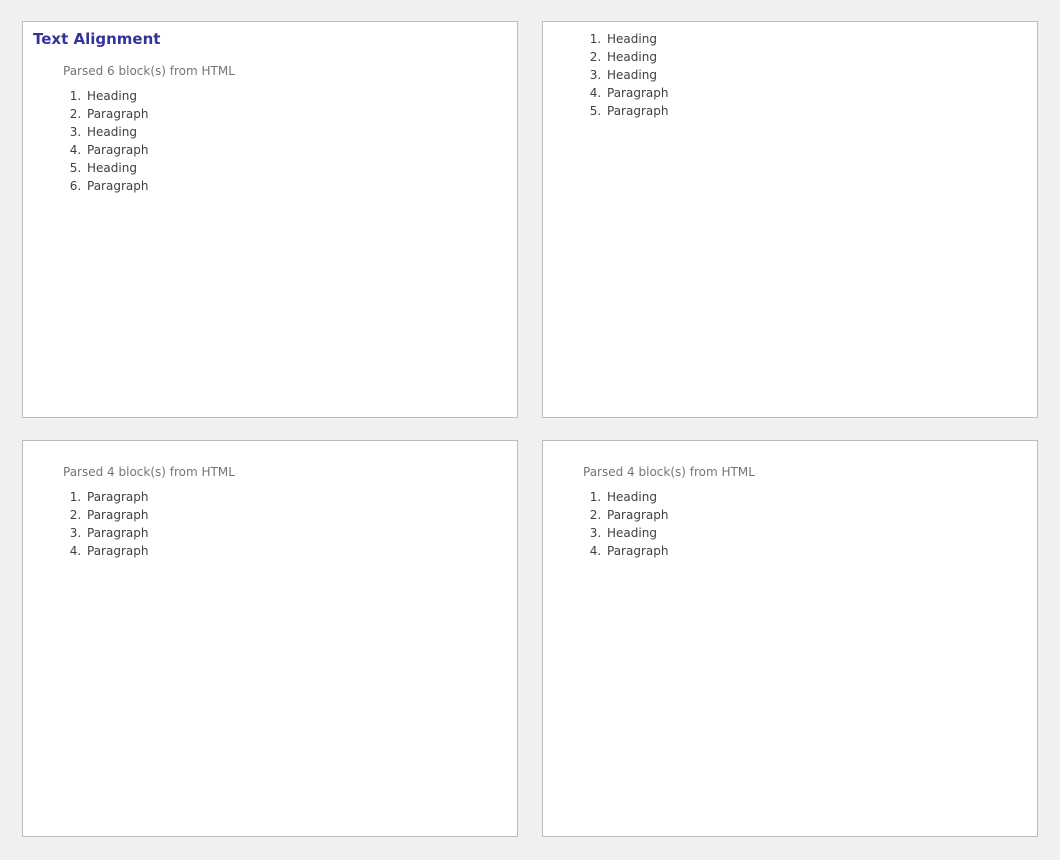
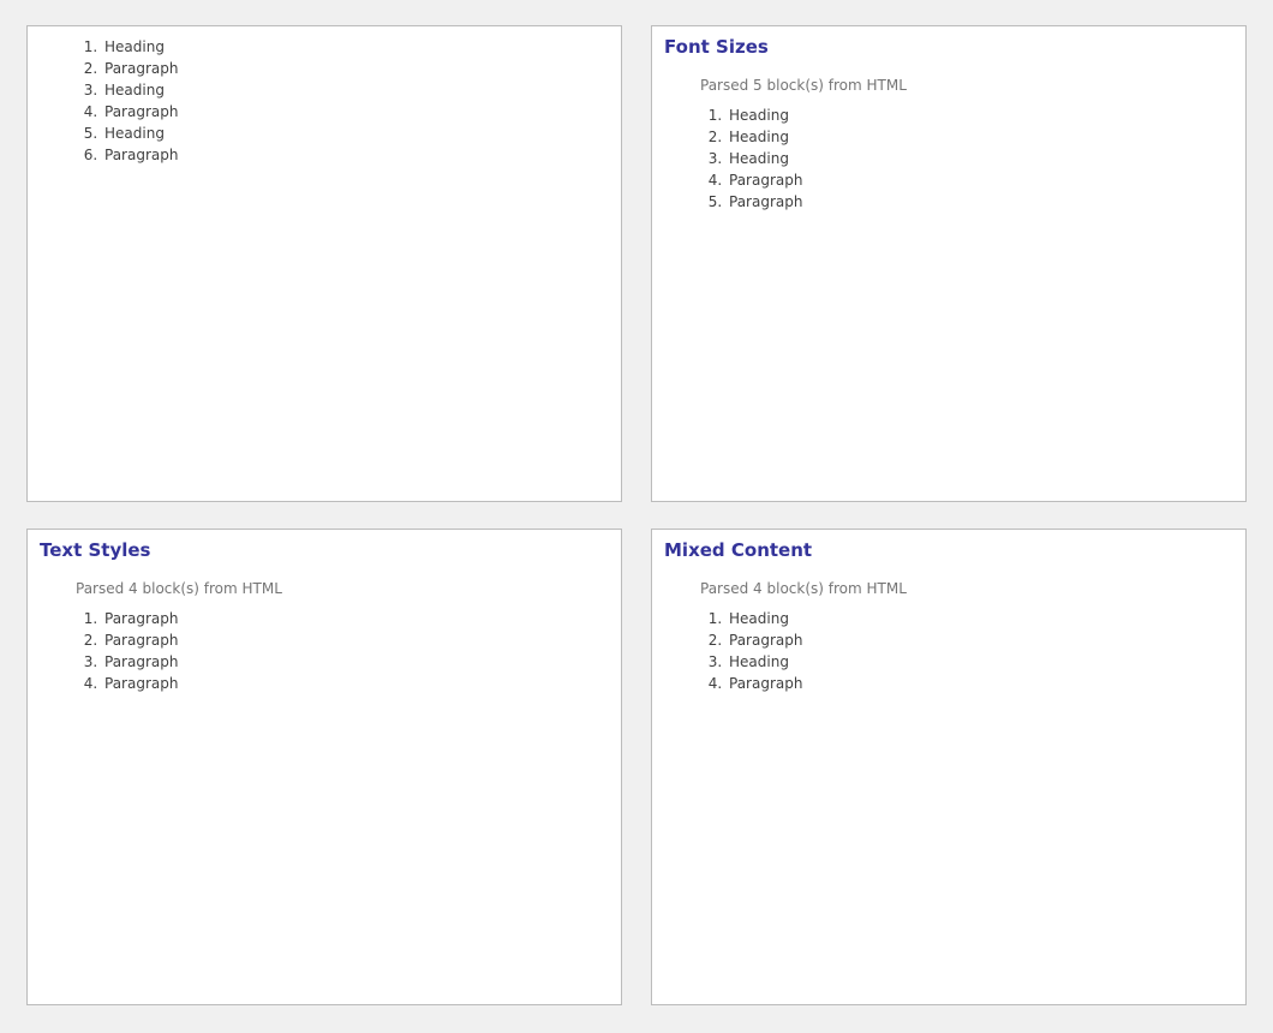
- Text Alignment
- Parsed 6 block(s) from HTML
  Heading
  Paragraph
  Heading
  Paragraph
  Heading
  Paragraph
+ Font Sizes
+ Parsed 5 block(s) from HTML
  Heading
  Heading
  Heading
  Paragraph
  Paragraph
+ Text Styles
  Parsed 4 block(s) from HTML
  Paragraph
  Paragraph
  Paragraph
  Paragraph
+ Mixed Content
  Parsed 4 block(s) from HTML
  Heading
  Paragraph
  Heading
  Paragraph
